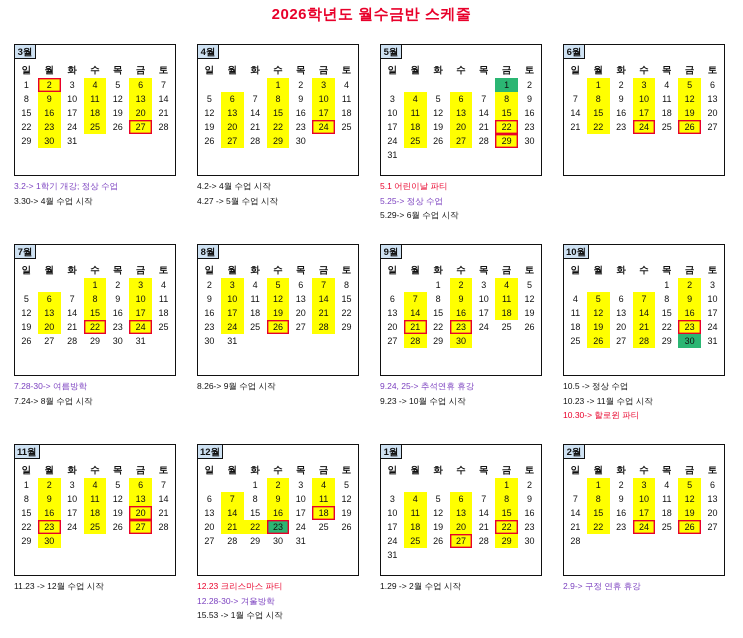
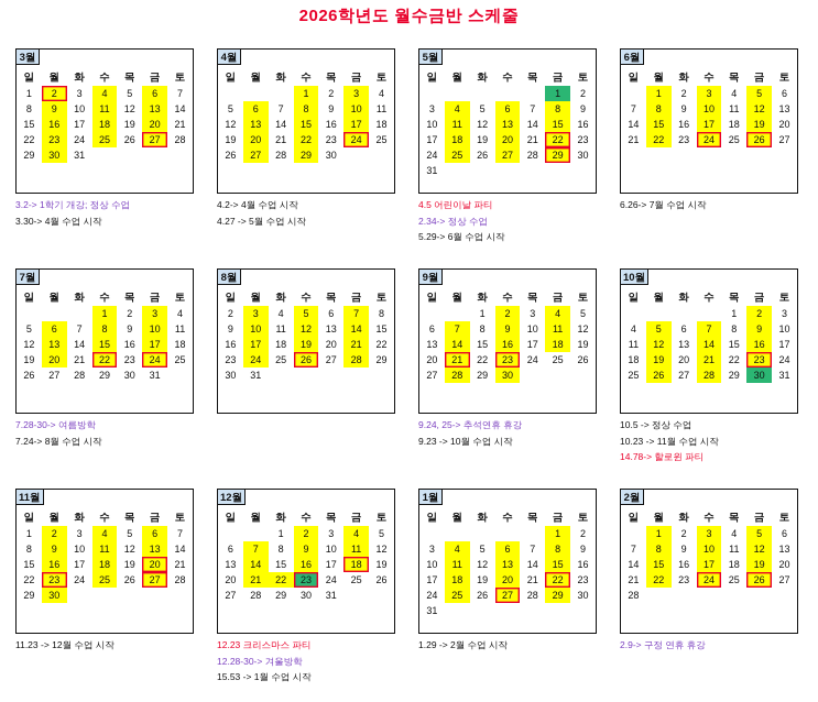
  2026학년도 월수금반 스케줄
  3월
  일	월	화	수	목	금	토
  1	2	3	4	5	6	7
  8	9	10	11	12	13	14
  15	16	17	18	19	20	21
  22	23	24	25	26	27	28
  29	30	31
  3.2-> 1학기 개강; 정상 수업
  3.30-> 4월 수업 시작
  4월
  일	월	화	수	목	금	토
  			1	2	3	4
  5	6	7	8	9	10	11
  12	13	14	15	16	17	18
  19	20	21	22	23	24	25
  26	27	28	29	30
  4.2-> 4월 수업 시작
  4.27 -> 5월 수업 시작
  5월
  일	월	화	수	목	금	토
  					1	2
  3	4	5	6	7	8	9
  10	11	12	13	14	15	16
  17	18	19	20	21	22	23
  24	25	26	27	28	29	30
  31
- 5.1 어린이날 파티
+ 4.5 어린이날 파티
- 5.25-> 정상 수업
+ 2.34-> 정상 수업
  5.29-> 6월 수업 시작
  6월
  일	월	화	수	목	금	토
  	1	2	3	4	5	6
  7	8	9	10	11	12	13
  14	15	16	17	18	19	20
  21	22	23	24	25	26	27
+ 6.26-> 7월 수업 시작
  7월
  일	월	화	수	목	금	토
  			1	2	3	4
  5	6	7	8	9	10	11
  12	13	14	15	16	17	18
  19	20	21	22	23	24	25
  26	27	28	29	30	31
  7.28-30-> 여름방학
  7.24-> 8월 수업 시작
  8월
  일	월	화	수	목	금	토
  2	3	4	5	6	7	8
  9	10	11	12	13	14	15
  16	17	18	19	20	21	22
  23	24	25	26	27	28	29
  30	31
- 8.26-> 9월 수업 시작
  9월
  일	월	화	수	목	금	토
  		1	2	3	4	5
  6	7	8	9	10	11	12
  13	14	15	16	17	18	19
  20	21	22	23	24	25	26
  27	28	29	30
  9.24, 25-> 추석연휴 휴강
  9.23 -> 10월 수업 시작
  10월
  일	월	화	수	목	금	토
  				1	2	3
  4	5	6	7	8	9	10
  11	12	13	14	15	16	17
  18	19	20	21	22	23	24
  25	26	27	28	29	30	31
  10.5 -> 정상 수업
  10.23 -> 11월 수업 시작
- 10.30-> 할로윈 파티
+ 14.78-> 할로윈 파티
  11월
  일	월	화	수	목	금	토
  1	2	3	4	5	6	7
  8	9	10	11	12	13	14
  15	16	17	18	19	20	21
  22	23	24	25	26	27	28
  29	30
  11.23 -> 12월 수업 시작
  12월
  일	월	화	수	목	금	토
  		1	2	3	4	5
  6	7	8	9	10	11	12
  13	14	15	16	17	18	19
  20	21	22	23	24	25	26
  27	28	29	30	31
  12.23 크리스마스 파티
  12.28-30-> 겨울방학
  15.53 -> 1월 수업 시작
  1월
  일	월	화	수	목	금	토
  					1	2
  3	4	5	6	7	8	9
  10	11	12	13	14	15	16
  17	18	19	20	21	22	23
  24	25	26	27	28	29	30
  31
  1.29 -> 2월 수업 시작
  2월
  일	월	화	수	목	금	토
  	1	2	3	4	5	6
  7	8	9	10	11	12	13
  14	15	16	17	18	19	20
  21	22	23	24	25	26	27
  28
  2.9-> 구정 연휴 휴강
